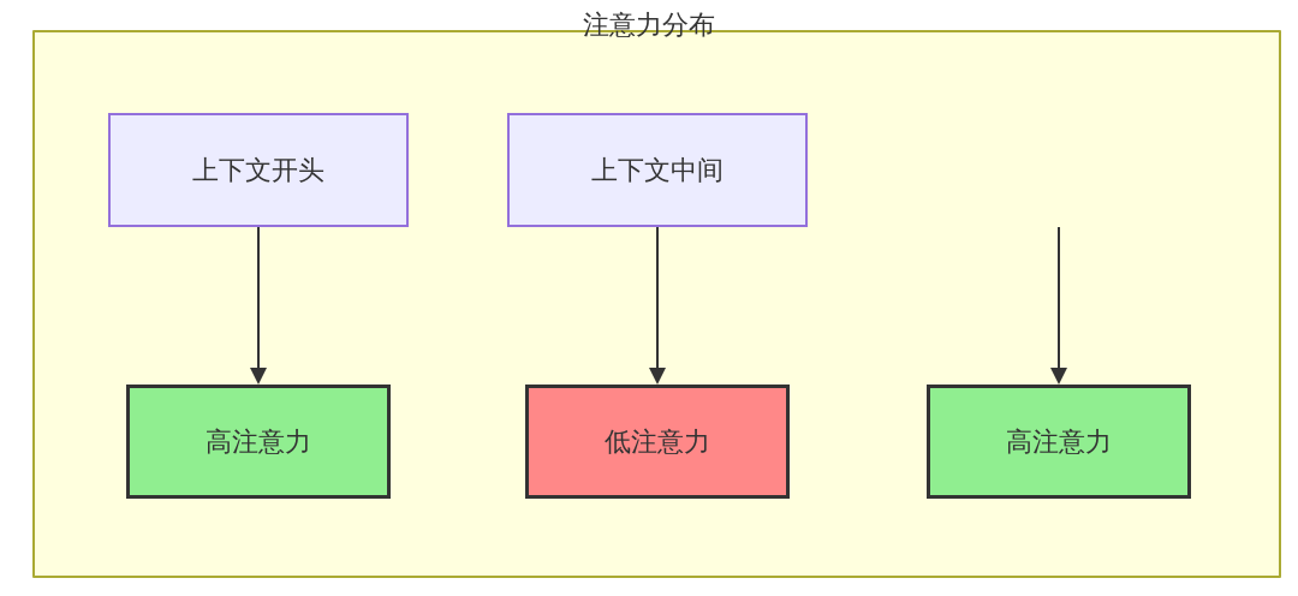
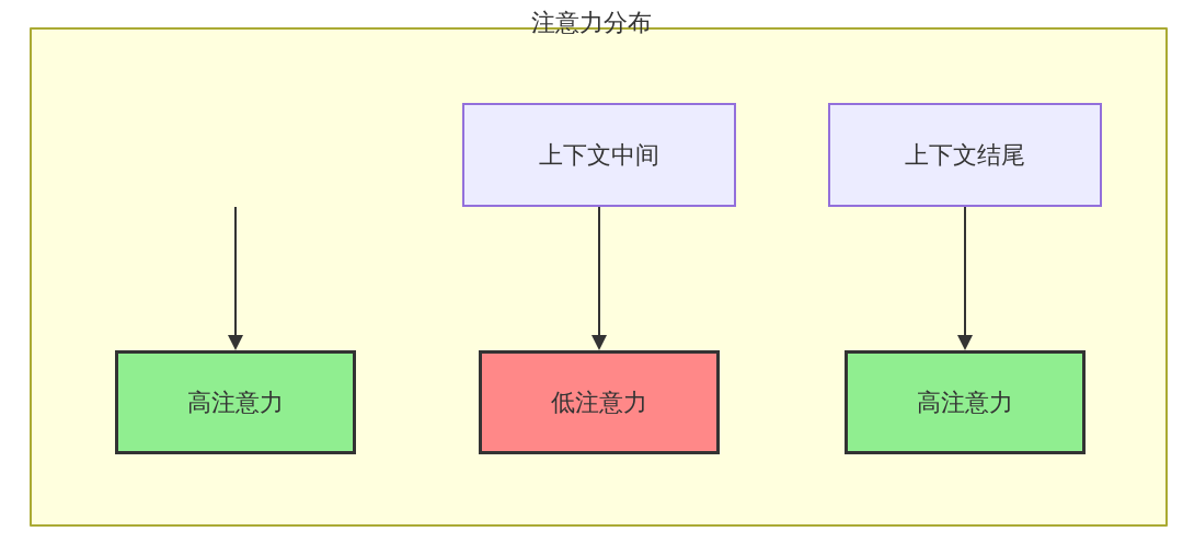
  注意力分布
- 上下文开头
  上下文中间
+ 上下文结尾
  高注意力
  低注意力
  高注意力
